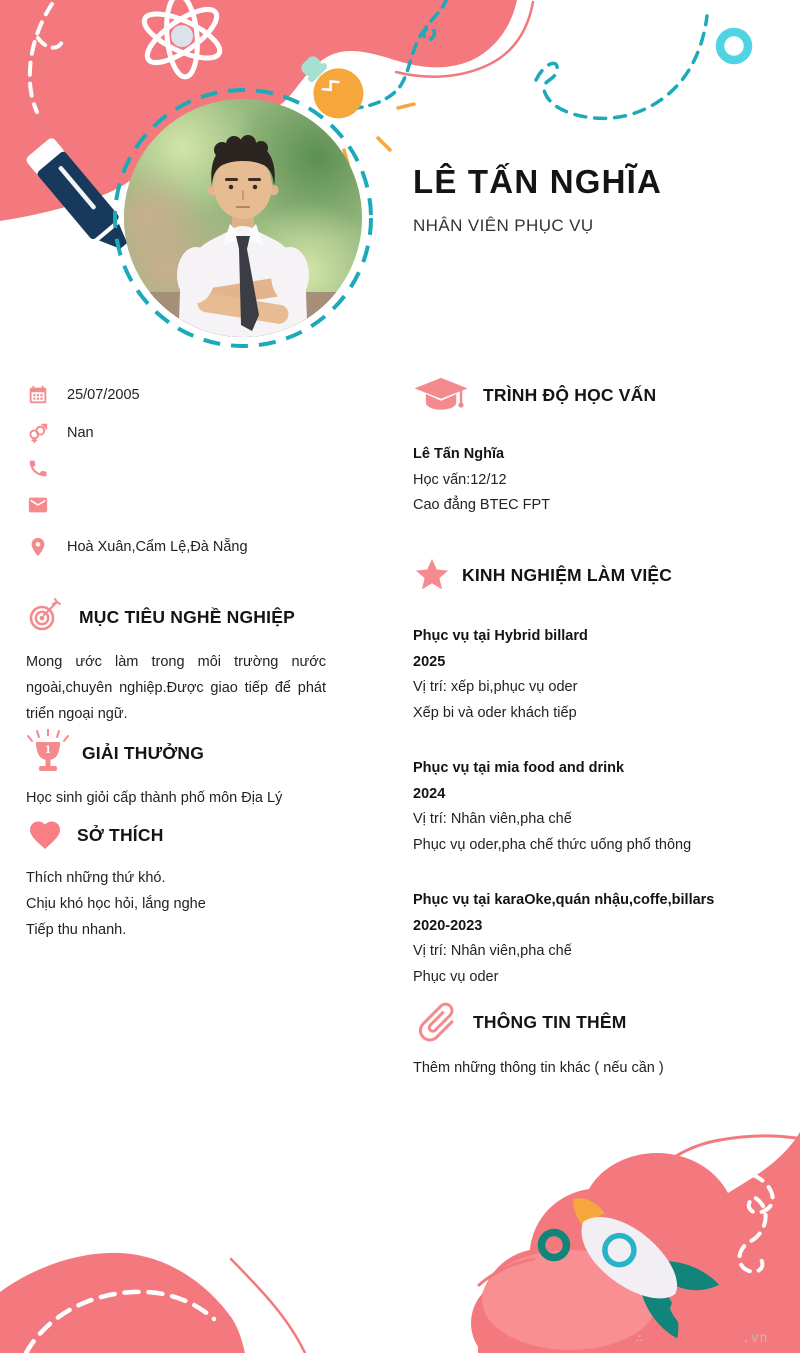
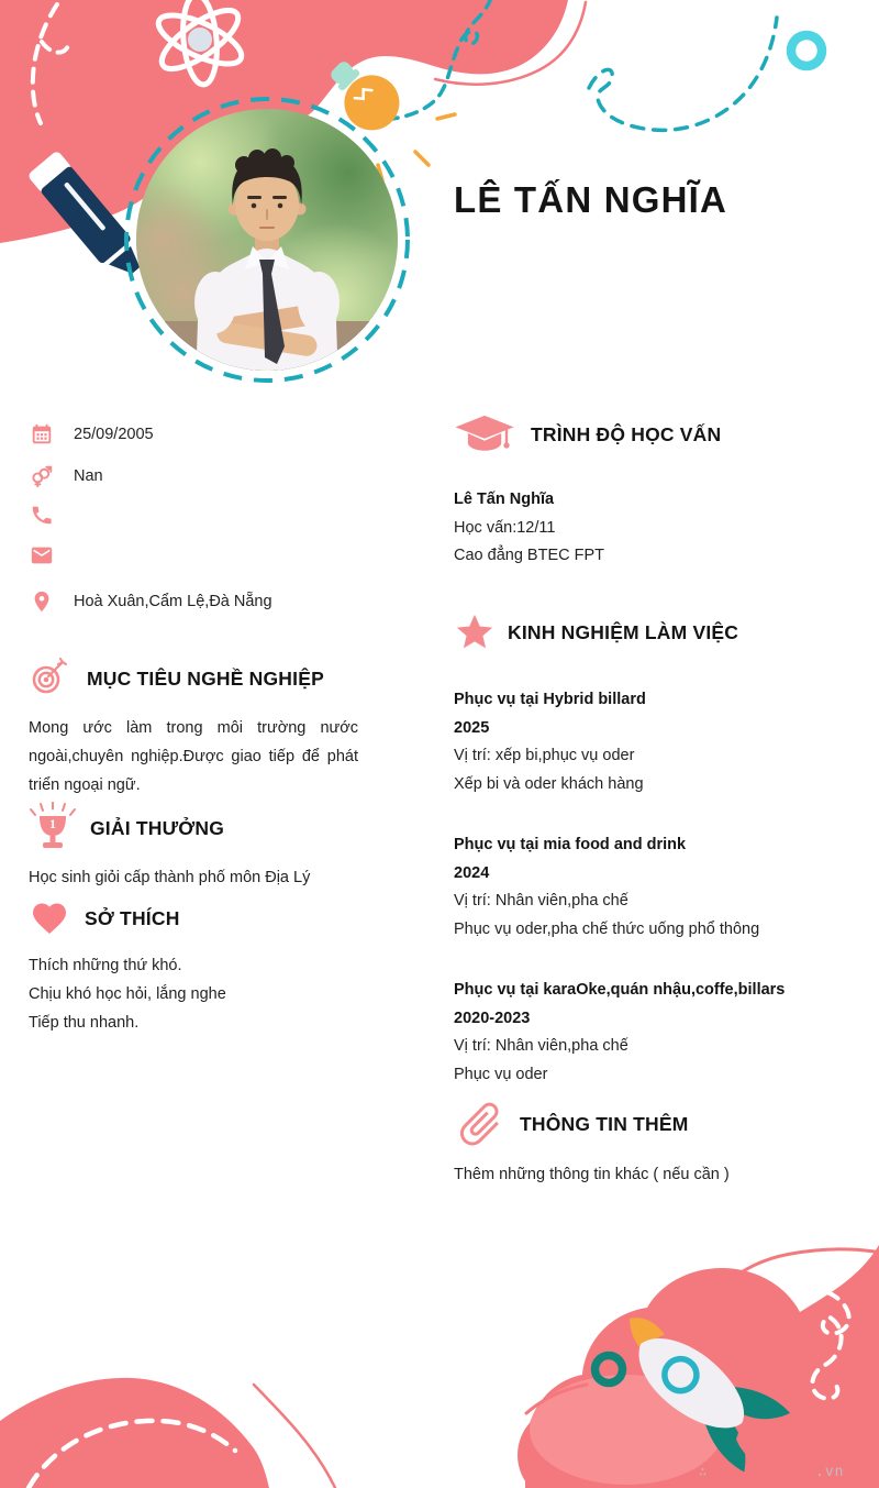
  LÊ TẤN NGHĨA
- NHÂN VIÊN PHỤC VỤ
- 25/07/2005
+ 25/09/2005
  Nan
  Hoà Xuân,Cẩm Lệ,Đà Nẵng
  MỤC TIÊU NGHỀ NGHIỆP
  Mong ước làm trong môi trường nước ngoài,chuyên nghiệp.Được giao tiếp để phát triển ngoại ngữ.
  1
  GIẢI THƯỞNG
  Học sinh giỏi cấp thành phố môn Địa Lý
  SỞ THÍCH
  Thích những thứ khó.
  Chịu khó học hỏi, lắng nghe
  Tiếp thu nhanh.
  TRÌNH ĐỘ HỌC VẤN
  Lê Tấn Nghĩa
- Học vấn:12/12
+ Học vấn:12/11
  Cao đẳng BTEC FPT
  KINH NGHIỆM LÀM VIỆC
  Phục vụ tại Hybrid billard
  2025
  Vị trí: xếp bi,phục vụ oder
- Xếp bi và oder khách tiếp
+ Xếp bi và oder khách hàng
  Phục vụ tại mia food and drink
  2024
  Vị trí: Nhân viên,pha chế
  Phục vụ oder,pha chế thức uống phổ thông
  Phục vụ tại karaOke,quán nhậu,coffe,billars
  2020-2023
  Vị trí: Nhân viên,pha chế
  Phục vụ oder
  THÔNG TIN THÊM
  Thêm những thông tin khác ( nếu cần )
  ∴
  .vn
